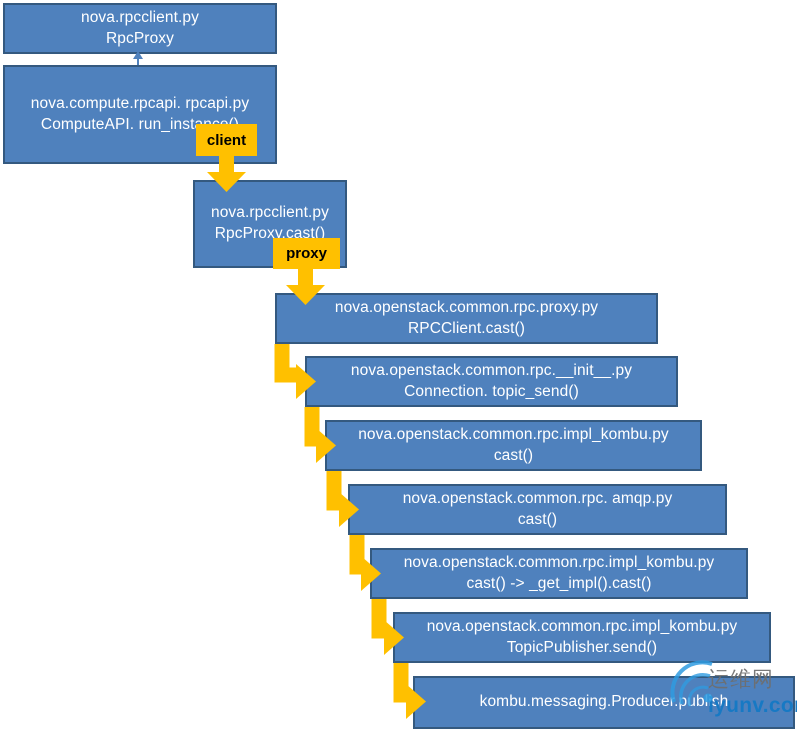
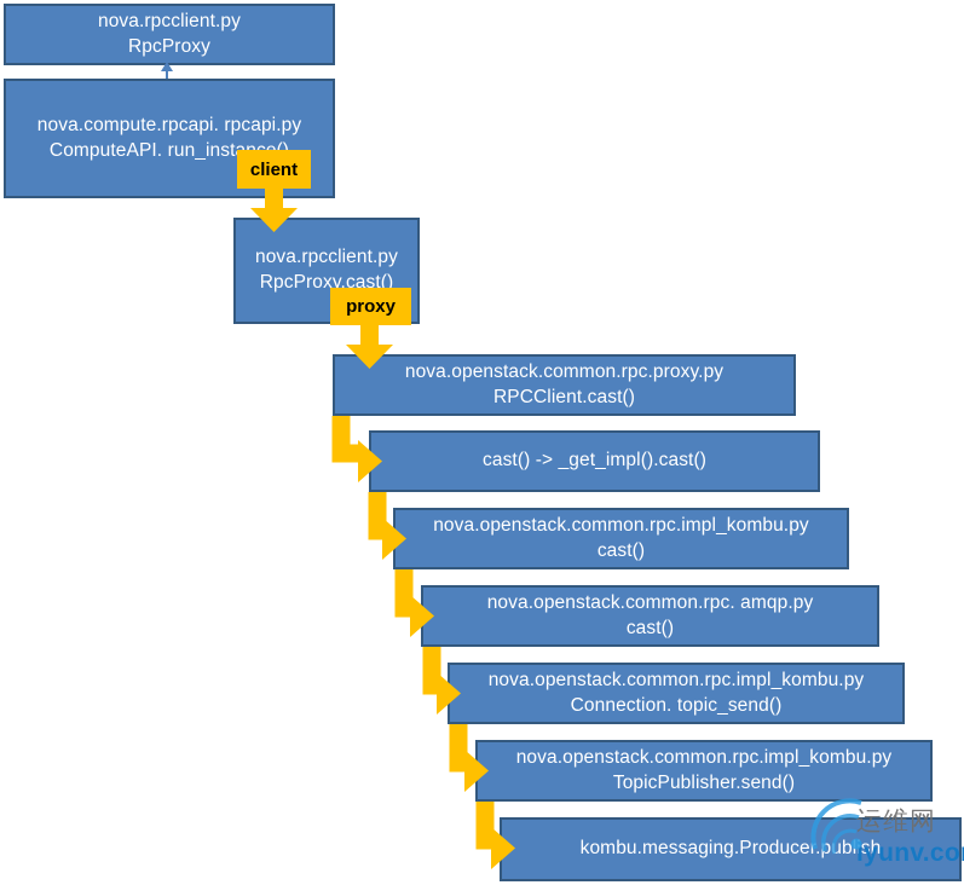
  nova.rpcclient.py
  RpcProxy
  nova.compute.rpcapi. rpcapi.py
  ComputeAPI. run_inst
  nova.rpcclient.py
  RpcProxy.cast()
  nova.openstack.common.rpc.proxy.py
  RPCClient.cast()
- nova.openstack.common.rpc.__init__.py
- Connection. topic_send()
+ cast() -> _get_impl().cast()
  nova.openstack.common.rpc.impl_kombu.py
  cast()
  nova.openstack.common.rpc. amqp.py
  cast()
  nova.openstack.common.rpc.impl_kombu.py
- cast() -> _get_impl().cast()
+ Connection. topic_send()
  nova.openstack.common.rpc.impl_kombu.py
  TopicPublisher.send()
  kombu.messaging.Producer.publish
  client
  proxy
  运维网
  iyunv.co
